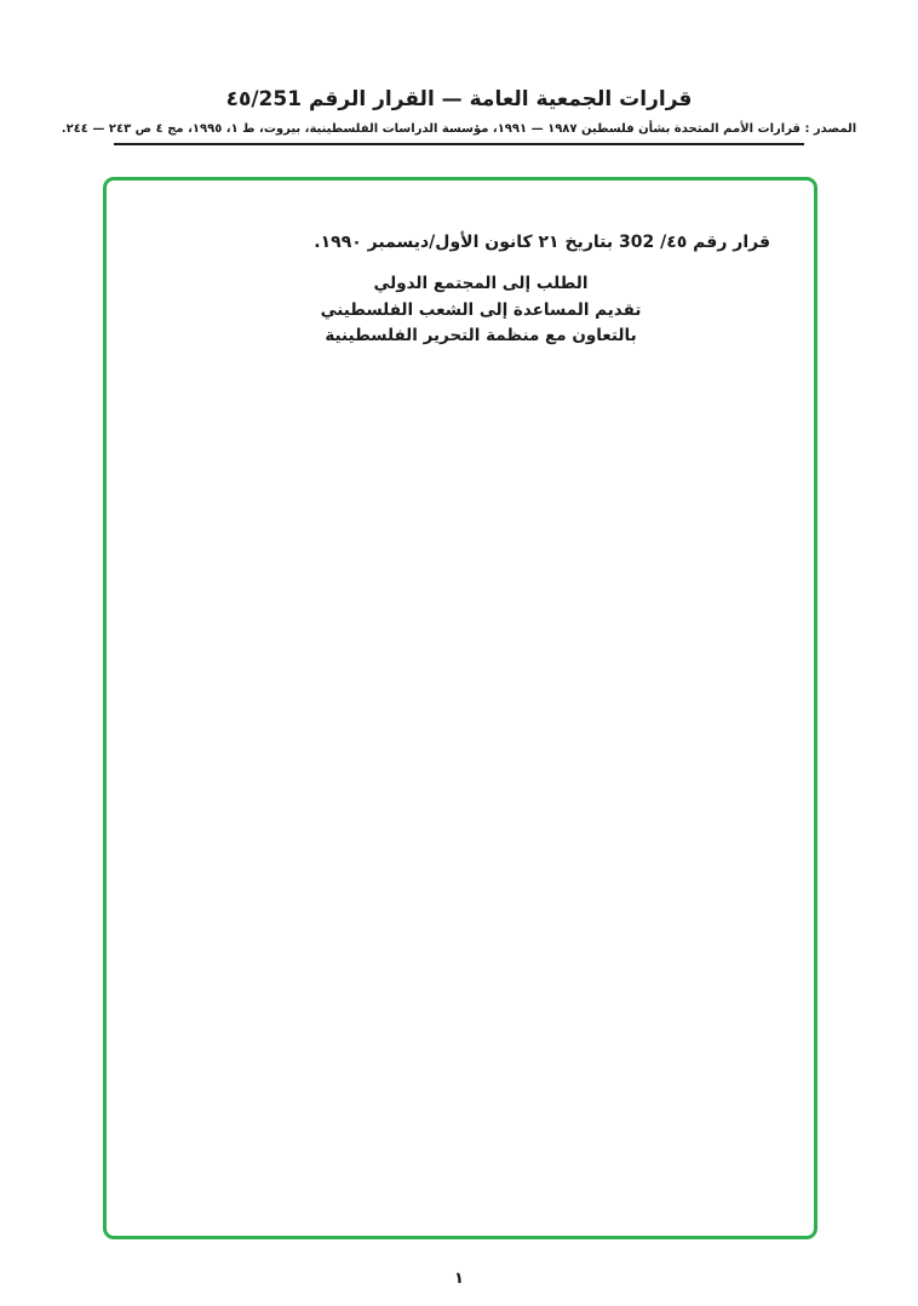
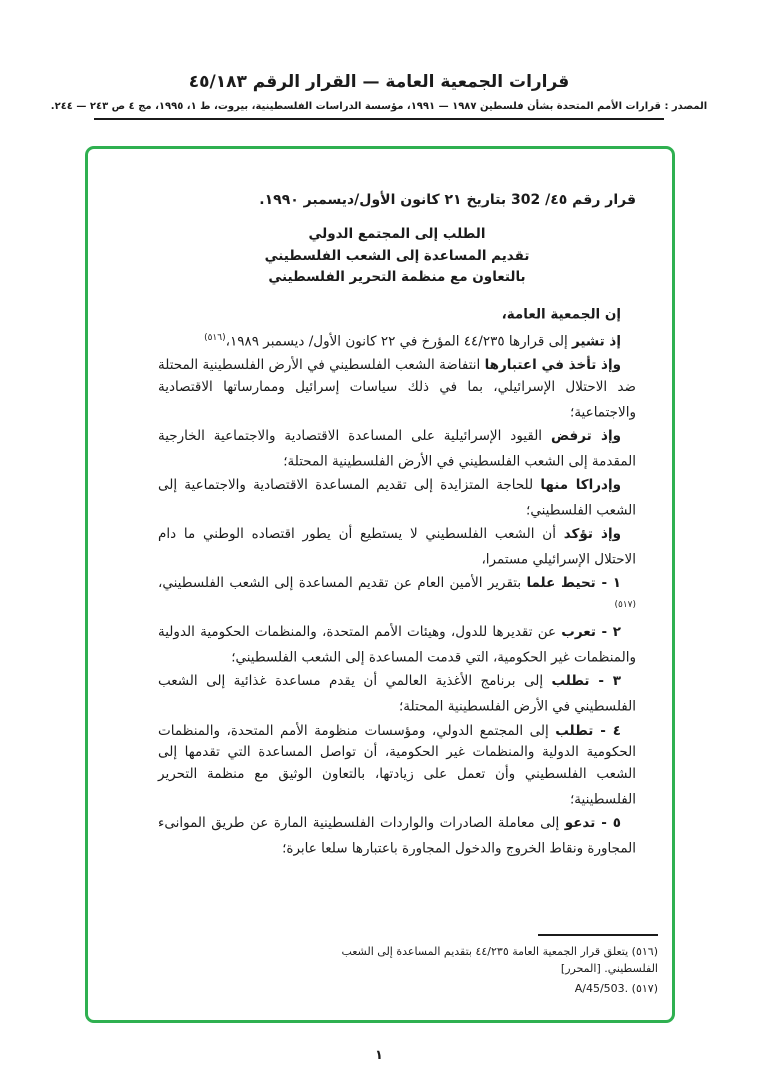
- قرارات الجمعية العامة — القرار الرقم ٤٥/251
+ قرارات الجمعية العامة — القرار الرقم ٤٥/١٨٣
  المصدر : قرارات الأمم المتحدة بشأن فلسطين ١٩٨٧ — ١٩٩١، مؤسسة الدراسات الفلسطينية، بيروت، ط ١، ١٩٩٥، مج ٤ ص ٢٤٣ — ٢٤٤.
  قرار رقم ٤٥/ 302 بتاريخ ٢١ كانون الأول/ديسمبر ١٩٩٠.
  الطلب إلى المجتمع الدولي
  تقديم المساعدة إلى الشعب الفلسطيني
- بالتعاون مع منظمة التحرير الفلسطينية
+ بالتعاون مع منظمة التحرير الفلسطيني
+ إن الجمعية العامة،
+ إذ تشير إلى قرارها ٤٤/٢٣٥ المؤرخ في ٢٢ كانون الأول/ ديسمبر ١٩٨٩،(٥١٦)
+ وإذ تأخذ في اعتبارها انتفاضة الشعب الفلسطيني في الأرض الفلسطينية المحتلة ضد الاحتلال الإسرائيلي، بما في ذلك سياسات إسرائيل وممارساتها الاقتصادية والاجتماعية؛
+ وإذ ترفض القيود الإسرائيلية على المساعدة الاقتصادية والاجتماعية الخارجية المقدمة إلى الشعب الفلسطيني في الأرض الفلسطينية المحتلة؛
+ وإدراكا منها للحاجة المتزايدة إلى تقديم المساعدة الاقتصادية والاجتماعية إلى الشعب الفلسطيني؛
+ وإذ تؤكد أن الشعب الفلسطيني لا يستطيع أن يطور اقتصاده الوطني ما دام الاحتلال الإسرائيلي مستمرا،
+ ١ - تحيط علما بتقرير الأمين العام عن تقديم المساعدة إلى الشعب الفلسطيني،(٥١٧)
+ ٢ - تعرب عن تقديرها للدول، وهيئات الأمم المتحدة، والمنظمات الحكومية الدولية والمنظمات غير الحكومية، التي قدمت المساعدة إلى الشعب الفلسطيني؛
+ ٣ - تطلب إلى برنامج الأغذية العالمي أن يقدم مساعدة غذائية إلى الشعب الفلسطيني في الأرض الفلسطينية المحتلة؛
+ ٤ - تطلب إلى المجتمع الدولي، ومؤسسات منظومة الأمم المتحدة، والمنظمات الحكومية الدولية والمنظمات غير الحكومية، أن تواصل المساعدة التي تقدمها إلى الشعب الفلسطيني وأن تعمل على زيادتها، بالتعاون الوثيق مع منظمة التحرير الفلسطينية؛
+ ٥ - تدعو إلى معاملة الصادرات والواردات الفلسطينية المارة عن طريق الموانىء المجاورة ونقاط الخروج والدخول المجاورة باعتبارها سلعا عابرة؛
+ (٥١٦) يتعلق قرار الجمعية العامة ٤٤/٢٣٥ بتقديم المساعدة إلى الشعب الفلسطيني. [المحرر]
+ (٥١٧) A/45/503.‎
  ١
